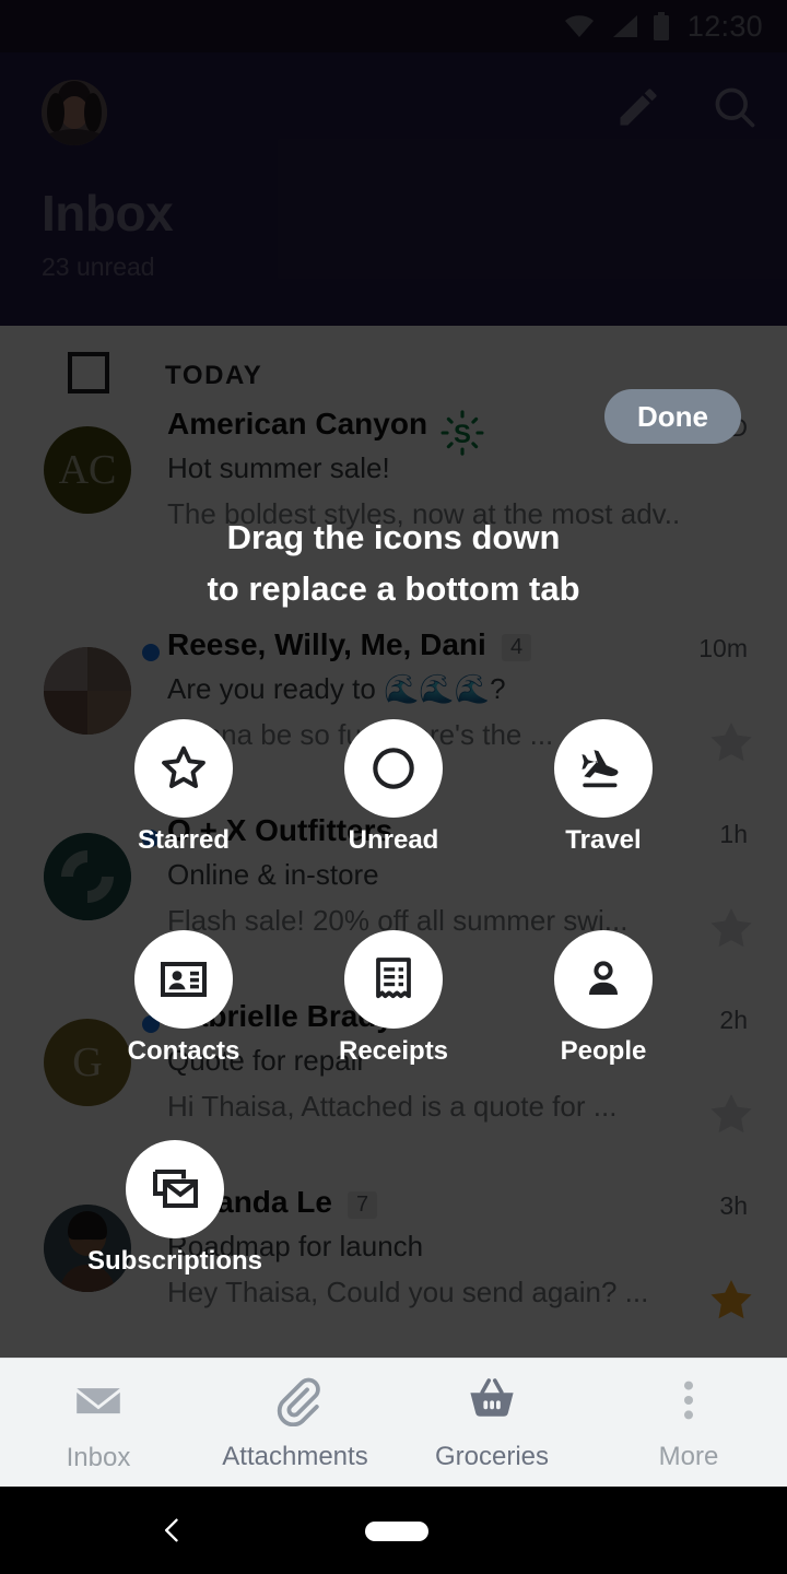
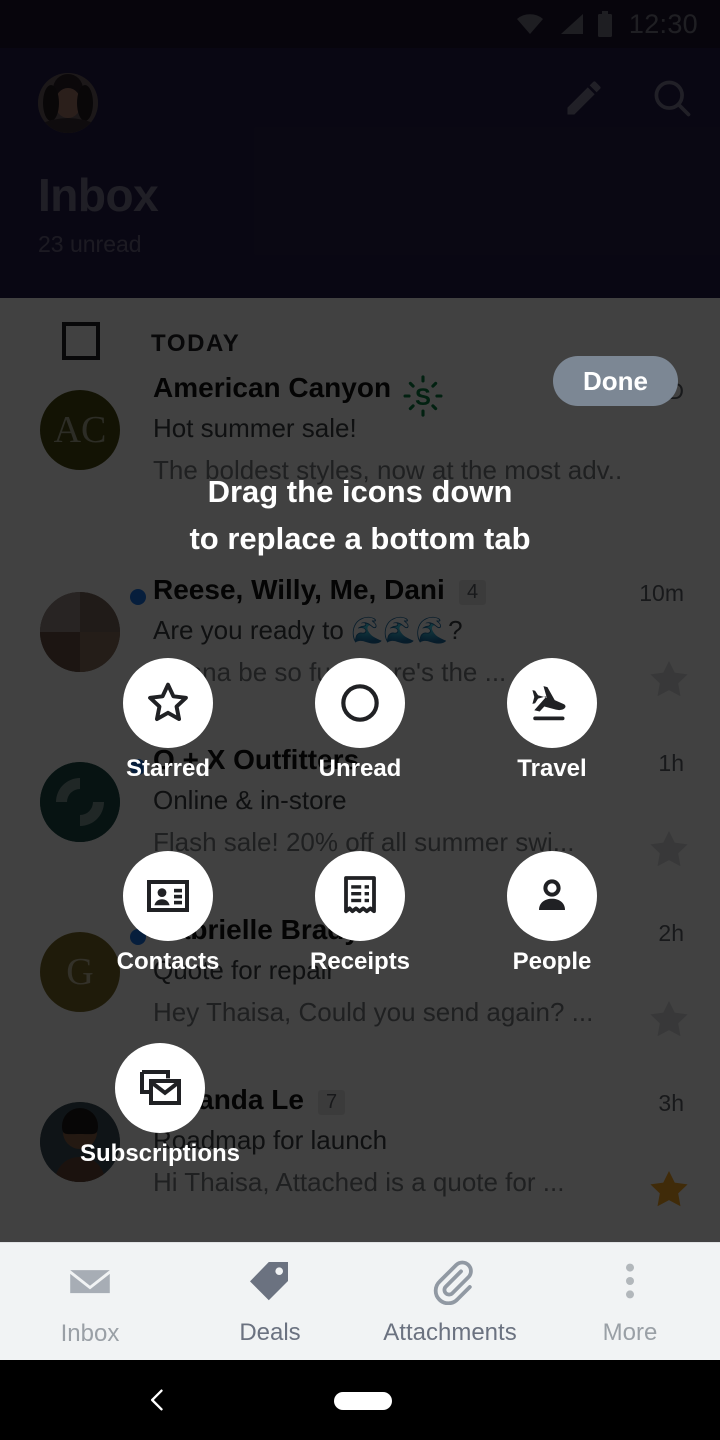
  12:30
  Inbox
  TODAY
  AC
  American Canyon
  S
  Hot summer sale!
  The boldest styles, now at the most adv..
  Reese, Willy, Me, Dani
  4
  10m
  Are you ready to 🌊🌊🌊?
  na be so fure's the ...
  O + X Outfitters
  1h
  Online & in-store
  Flash sale! 20% off all summer swi...
  G
  brielle Bra
  2h
  Quote for repair
- Hi Thaisa, Attached is a quote for ...
+ Hey Thaisa, Could you send again? ...
  anda Le
  7
  3h
  Roadmap for launch
- Hey Thaisa, Could you send again? ...
+ Hi Thaisa, Attached is a quote for ...
  Done
  Drag the icons down
  to replace a bottom tab
  Starred
  Unread
  Travel
  Contacts
  Receipts
  People
  Subscriptions
  Inbox
+ Deals
  Attachments
- Groceries
  More
